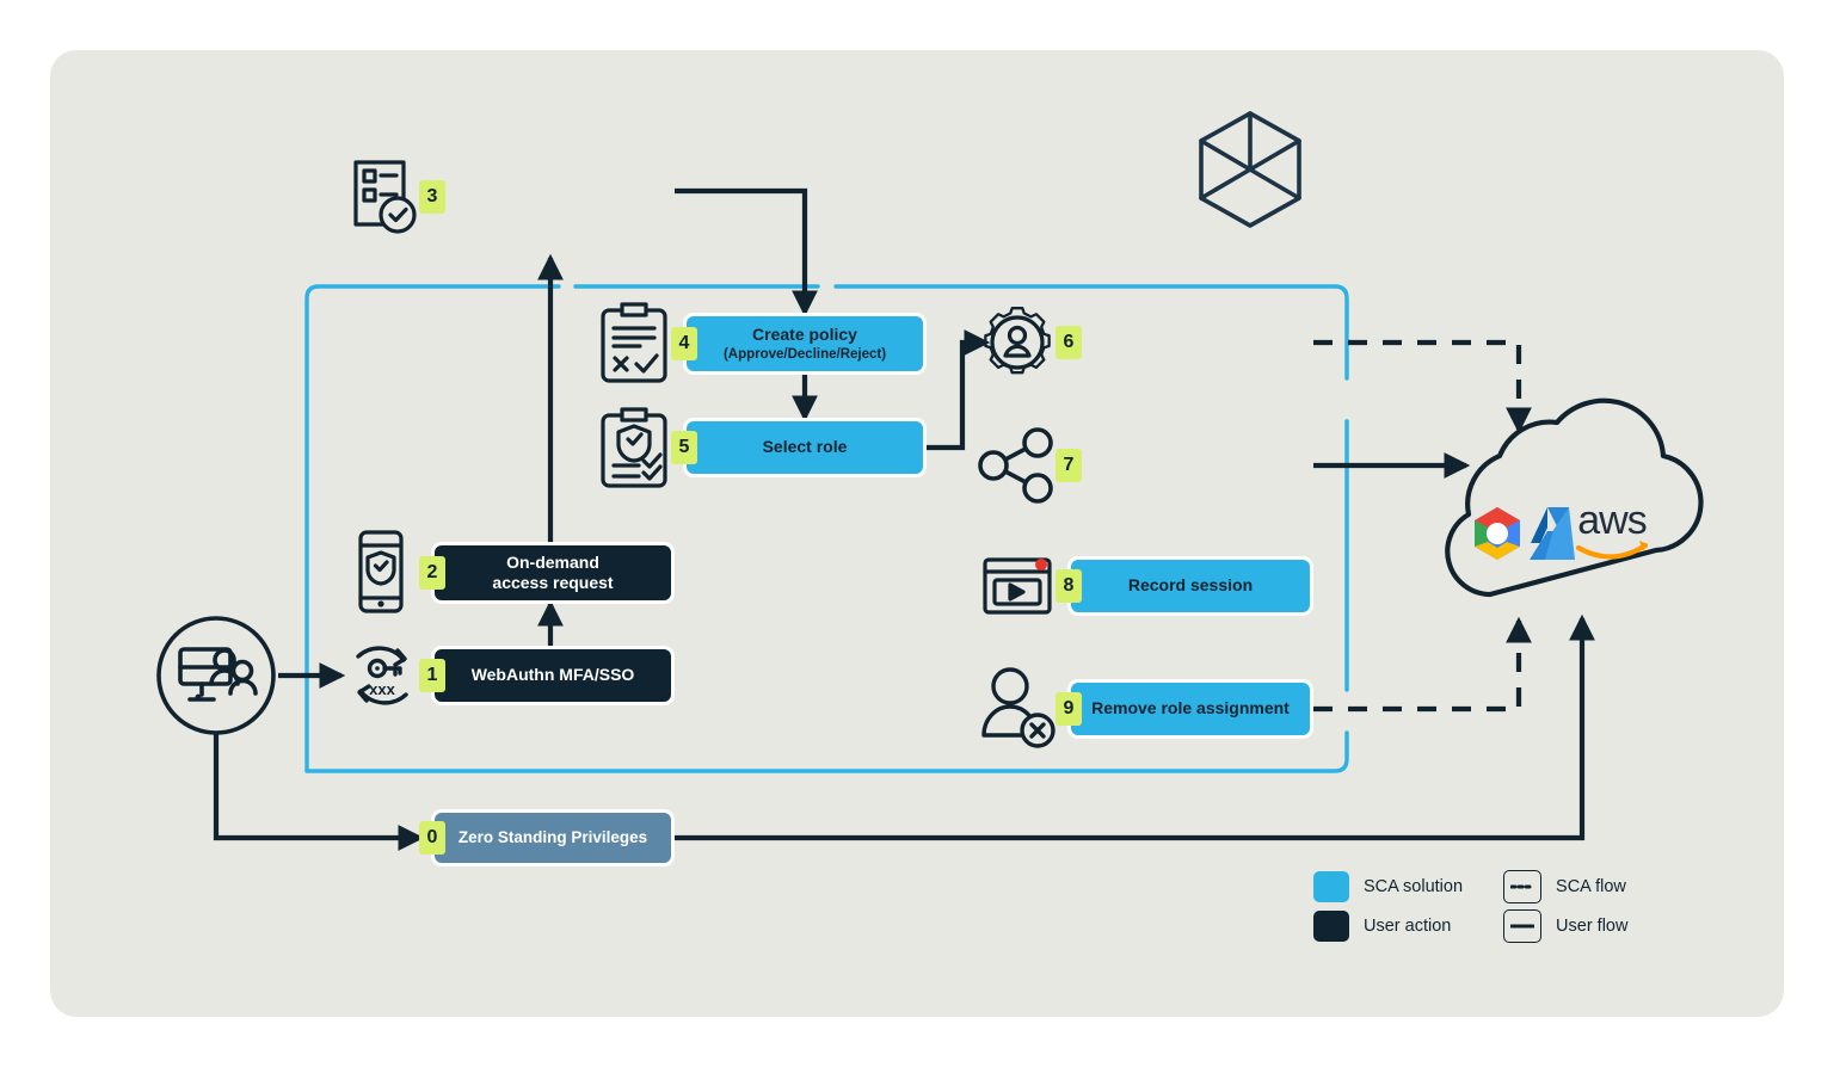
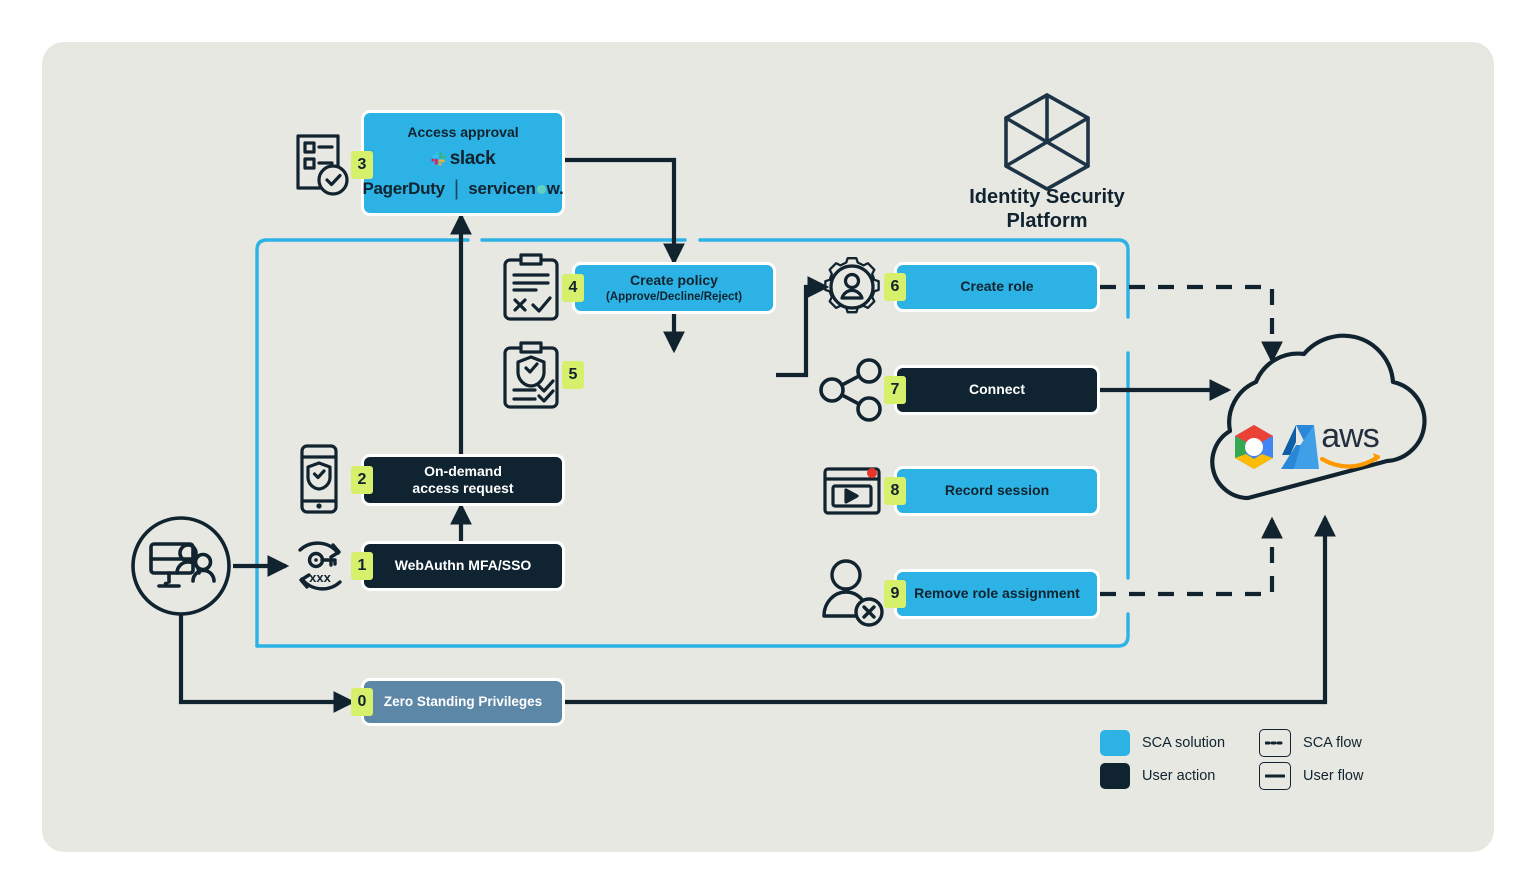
  xxx
  aws
+ Identity Security
+ Platform
+ Access approval
+ slack
+ PagerDuty
+ |
+ servicen
+ w.
  3
  Create policy
  (Approve/Decline/Reject)
  4
- Select role
  5
+ Create role
  6
+ Connect
  7
  Record session
  8
  Remove role assignment
  9
  On-demand
  access request
  2
  WebAuthn MFA/SSO
  1
  Zero Standing Privileges
  0
  SCA solution
  SCA flow
  User action
  User flow
